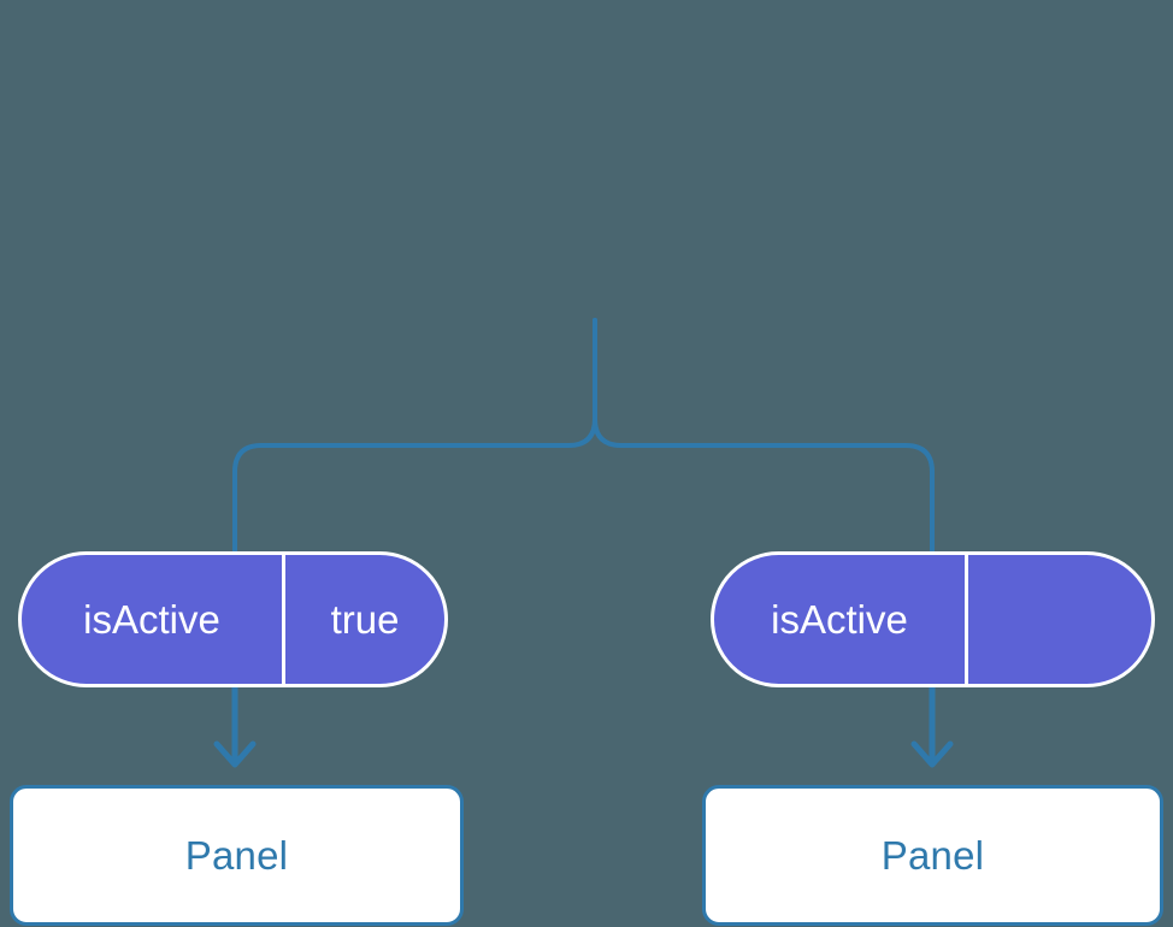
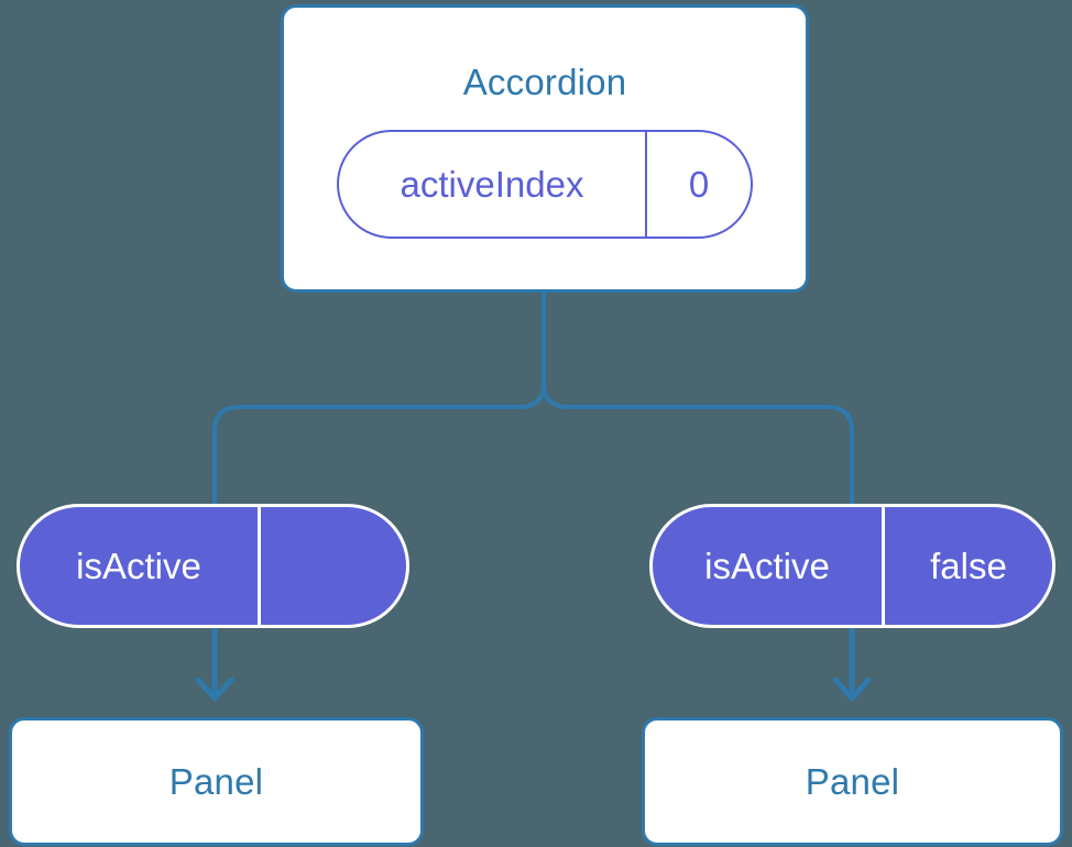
+ Accordion
+ activeIndex
+ 0
  isActive
- true
  Panel
  isActive
+ false
  Panel
